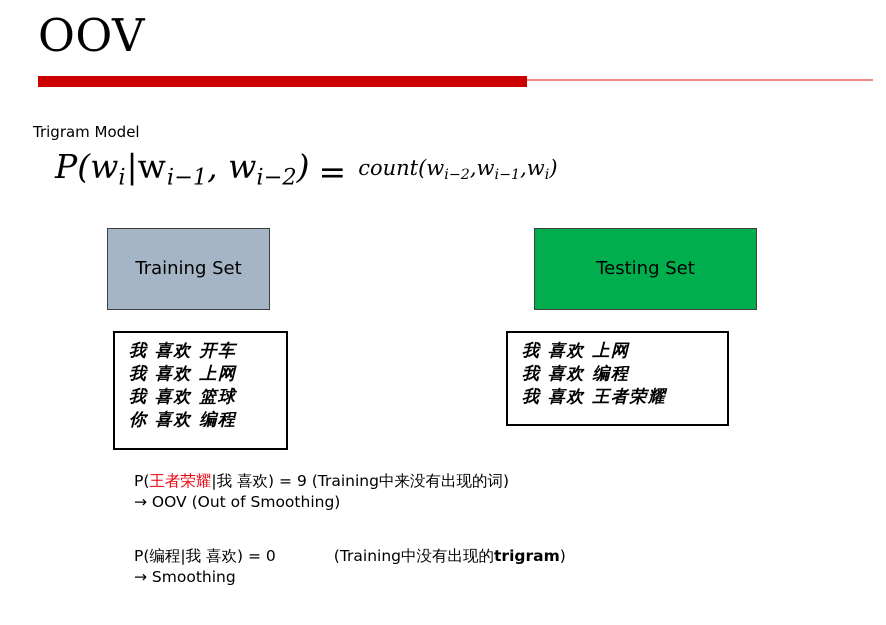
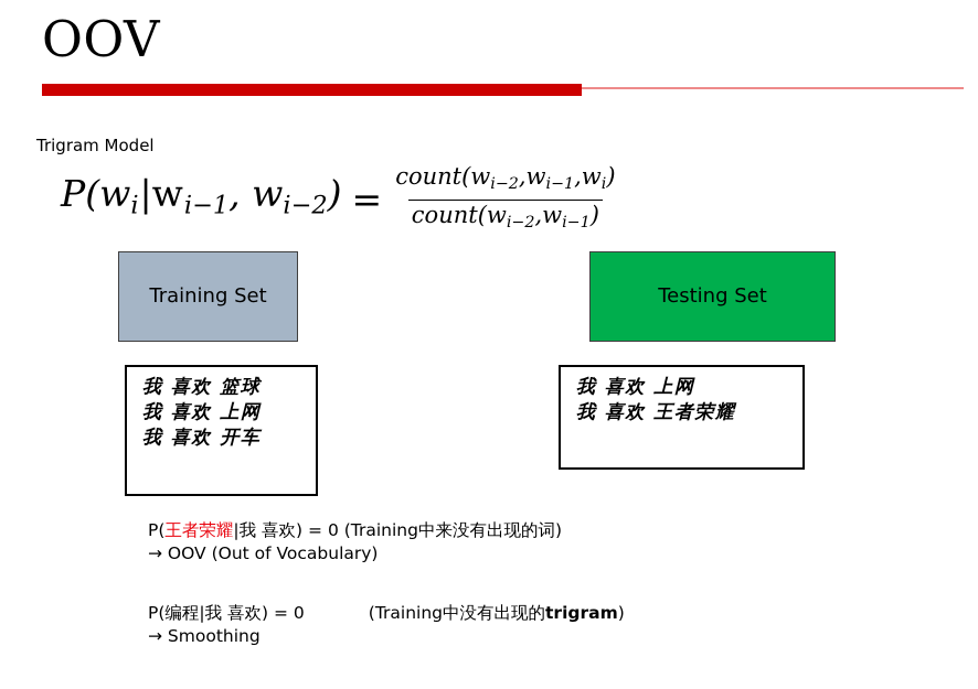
  OOV
  Trigram Model
  P(wi|wi−1, wi−2)
  =
  count(wi−2,wi−1,wi)
+ count(wi−2,wi−1)
  Training Set
  Testing Set
- 我 喜欢 开车
+ 我 喜欢 篮球
  我 喜欢 上网
- 我 喜欢 篮球
+ 我 喜欢 开车
- 你 喜欢 编程
  我 喜欢 上网
- 我 喜欢 编程
  我 喜欢 王者荣耀
- P(王者荣耀|我 喜欢) = 9 (Training中来没有出现的词)
+ P(王者荣耀|我 喜欢) = 0 (Training中来没有出现的词)
- → OOV (Out of Smoothing)
+ → OOV (Out of Vocabulary)
  P(编程|我 喜欢) = 0 (Training中没有出现的trigram)
  → Smoothing
